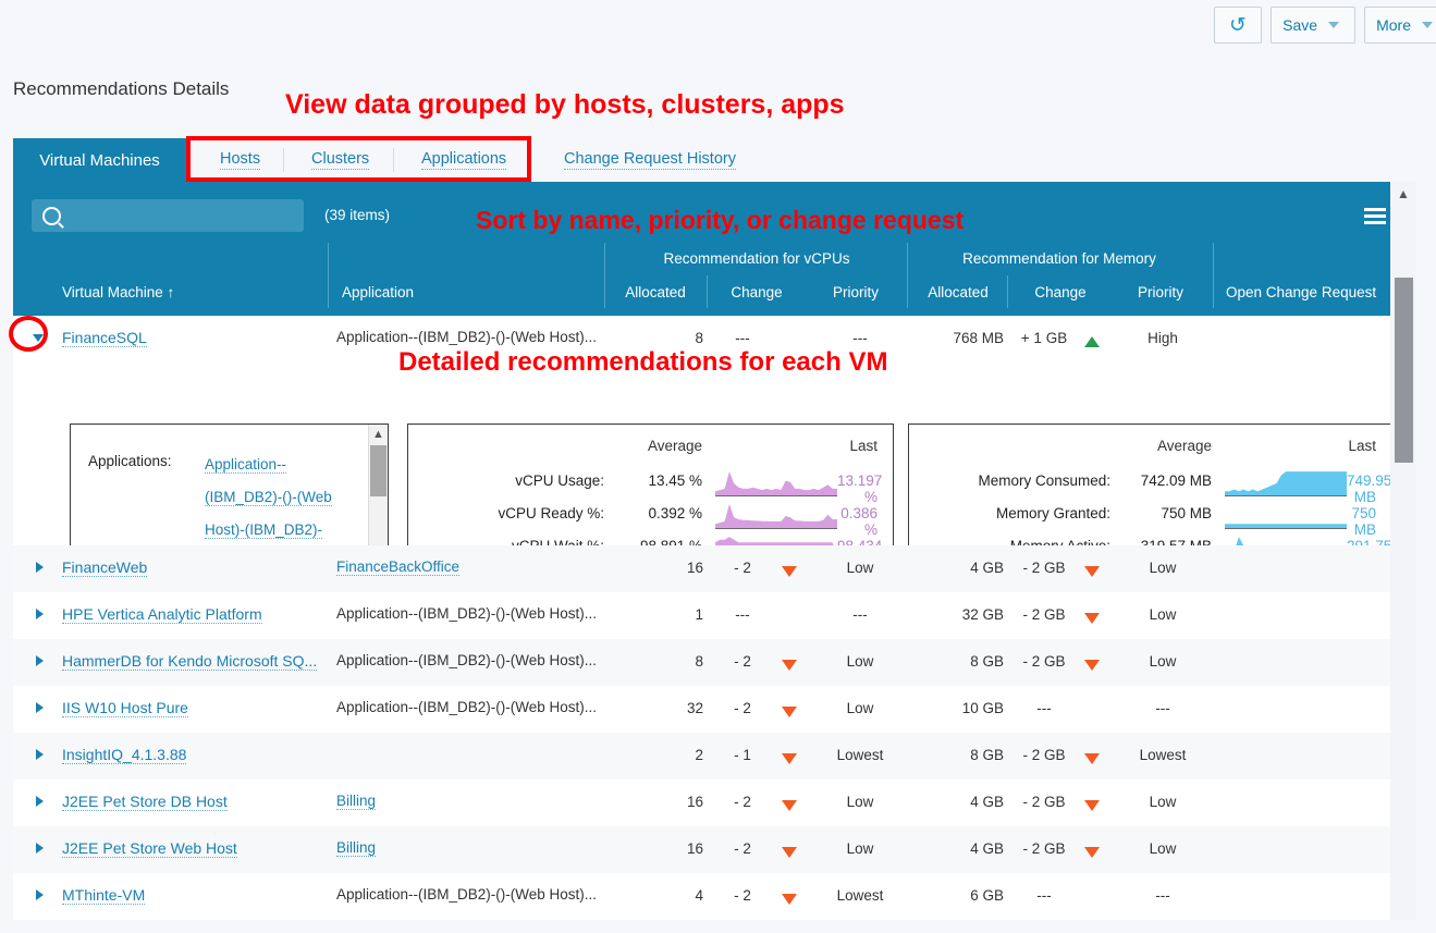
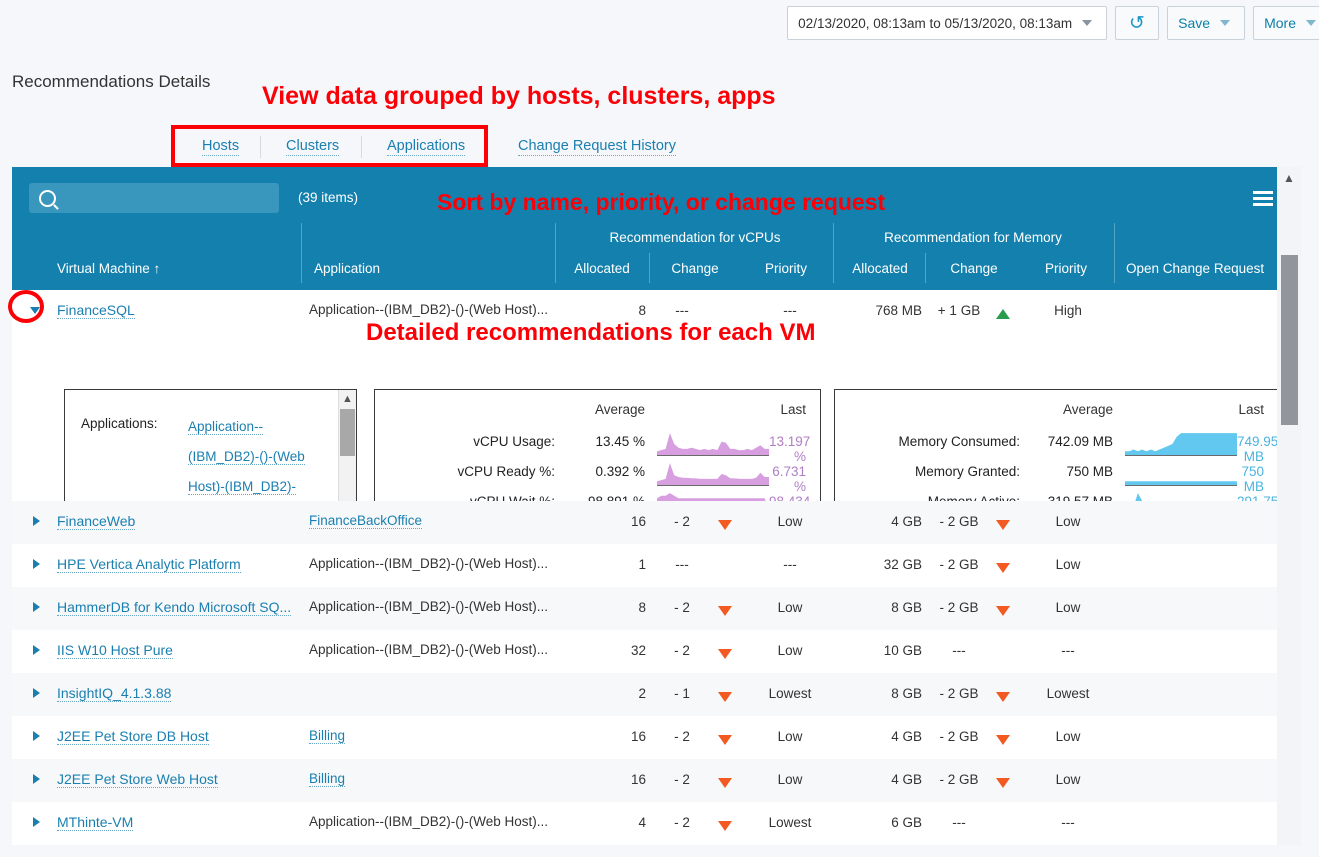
+ 02/13/2020, 08:13am to 05/13/2020, 08:13am
  Save
  More
  Recommendations Details
- Virtual Machines
  Hosts
  Clusters
  Applications
  Change Request History
  (39 items)
  Recommendation for vCPUs
  Recommendation for Memory
  Virtual Machine ↑
  Application
  Allocated
  Change
  Priority
  Allocated
  Change
  Priority
  Open Change Request
  FinanceSQL
  Application--(IBM_DB2)-()-(Web Host)...
  8
  ---
  ---
  768 MB
  + 1 GB
  High
  Applications:
  ▲
  Average
  Last
  vCPU Usage:
  13.45 %
  13.197 %
  vCPU Ready %:
  0.392 %
- 0.386 %
+ 6.731 %
  Average
  Last
  Memory Consumed:
  742.09 MB
  749.95 MB
  Memory Granted:
  750 MB
  750 MB
  FinanceWeb
  FinanceBackOffice
  16
  - 2
  Low
  4 GB
  - 2 GB
  Low
  HPE Vertica Analytic Platform
  Application--(IBM_DB2)-()-(Web Host)...
  1
  ---
  ---
  32 GB
  - 2 GB
  Low
  HammerDB for Kendo Microsoft SQ...
  Application--(IBM_DB2)-()-(Web Host)...
  8
  - 2
  Low
  8 GB
  - 2 GB
  Low
  IIS W10 Host Pure
  Application--(IBM_DB2)-()-(Web Host)...
  32
  - 2
  Low
  10 GB
  ---
  ---
  InsightIQ_4.1.3.88
  2
  - 1
  Lowest
  8 GB
  - 2 GB
  Lowest
  J2EE Pet Store DB Host
  Billing
  16
  - 2
  Low
  4 GB
  - 2 GB
  Low
  J2EE Pet Store Web Host
  Billing
  16
  - 2
  Low
  4 GB
  - 2 GB
  Low
  MThinte-VM
  Application--(IBM_DB2)-()-(Web Host)...
  4
  - 2
  Lowest
  6 GB
  ---
  ---
  ▲
  View data grouped by hosts, clusters, apps
  Sort by name, priority, or change request
  Detailed recommendations for each VM
